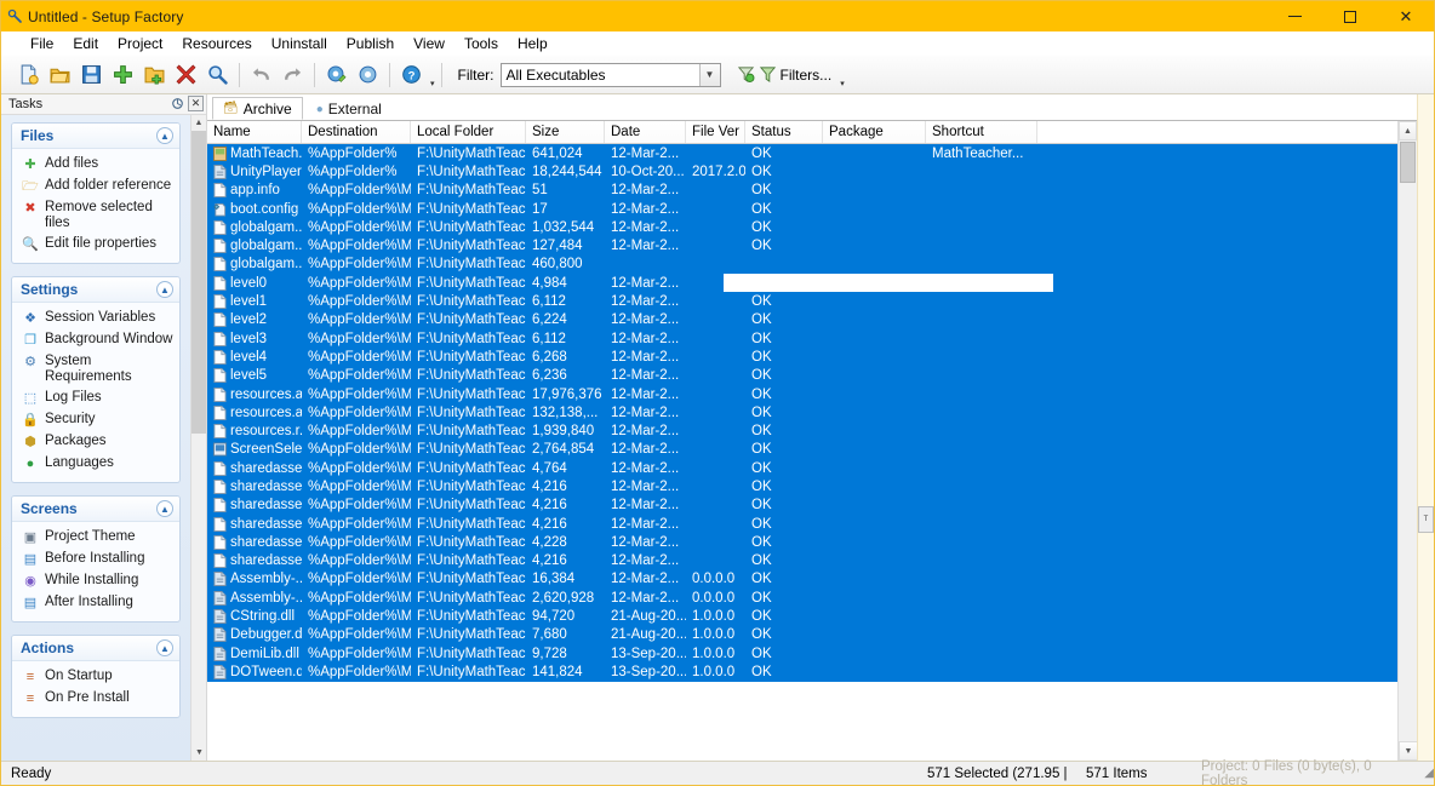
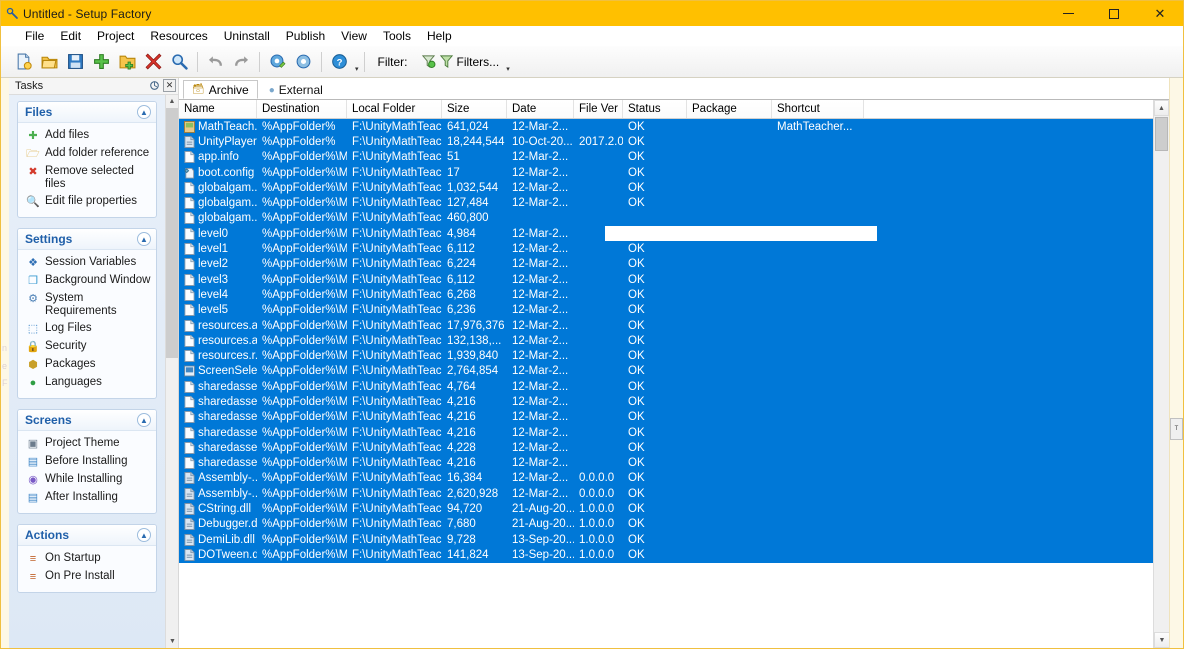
  Untitled - Setup Factory
  ✕
  File
  Edit
  Project
  Resources
  Uninstall
  Publish
  View
  Tools
  Help
  ?
  Filter:
- All Executables
- ▼
  Filters...
+ n
+ e
+ F
  Tasks
  ✕
  Files
  ▲
  ✚
  Add files
  🗁
  Add folder reference
  ✖
  Remove selected files
  🔍
  Edit file properties
  Settings
  ▲
  ❖
  Session Variables
  ❐
  Background Window
  ⚙
  System Requirements
  ⬚
  Log Files
  🔒
  Security
  ⬢
  Packages
  ●
  Languages
  Screens
  ▲
  ▣
  Project Theme
  ▤
  Before Installing
  ◉
  While Installing
  ▤
  After Installing
  Actions
  ▲
  ≡
  On Startup
  ≡
  On Pre Install
  🗃
  Archive
  ●
  External
  Name
  Destination
  Local Folder
  Size
  Date
  File Ver
  Status
  Package
  Shortcut
  MathTeach.
  %AppFolder%
  F:\UnityMathTeac
  641,024
  12-Mar-2...
  OK
  MathTeacher...
  UnityPlayer
  %AppFolder%
  F:\UnityMathTeac
  18,244,544
  10-Oct-20...
  2017.2.0
  OK
  app.info
  %AppFolder%\M
  F:\UnityMathTeac
  51
  12-Mar-2...
  OK
  boot.config
  %AppFolder%\M
  F:\UnityMathTeac
  17
  12-Mar-2...
  OK
  globalgam..
  %AppFolder%\M
  F:\UnityMathTeac
  1,032,544
  12-Mar-2...
  OK
  globalgam..
  %AppFolder%\M
  F:\UnityMathTeac
  127,484
  12-Mar-2...
  OK
  globalgam..
  %AppFolder%\M
  F:\UnityMathTeac
  460,800
  level0
  %AppFolder%\M
  F:\UnityMathTeac
  4,984
  12-Mar-2...
  level1
  %AppFolder%\M
  F:\UnityMathTeac
  6,112
  12-Mar-2...
  OK
  level2
  %AppFolder%\M
  F:\UnityMathTeac
  6,224
  12-Mar-2...
  OK
  level3
  %AppFolder%\M
  F:\UnityMathTeac
  6,112
  12-Mar-2...
  OK
  level4
  %AppFolder%\M
  F:\UnityMathTeac
  6,268
  12-Mar-2...
  OK
  level5
  %AppFolder%\M
  F:\UnityMathTeac
  6,236
  12-Mar-2...
  OK
  resources.a
  %AppFolder%\M
  F:\UnityMathTeac
  17,976,376
  12-Mar-2...
  OK
  resources.a
  %AppFolder%\M
  F:\UnityMathTeac
  132,138,...
  12-Mar-2...
  OK
  resources.r.
  %AppFolder%\M
  F:\UnityMathTeac
  1,939,840
  12-Mar-2...
  OK
  ScreenSele
  %AppFolder%\M
  F:\UnityMathTeac
  2,764,854
  12-Mar-2...
  OK
  sharedasse
  %AppFolder%\M
  F:\UnityMathTeac
  4,764
  12-Mar-2...
  OK
  sharedasse
  %AppFolder%\M
  F:\UnityMathTeac
  4,216
  12-Mar-2...
  OK
  sharedasse
  %AppFolder%\M
  F:\UnityMathTeac
  4,216
  12-Mar-2...
  OK
  sharedasse
  %AppFolder%\M
  F:\UnityMathTeac
  4,216
  12-Mar-2...
  OK
  sharedasse
  %AppFolder%\M
  F:\UnityMathTeac
  4,228
  12-Mar-2...
  OK
  sharedasse
  %AppFolder%\M
  F:\UnityMathTeac
  4,216
  12-Mar-2...
  OK
  Assembly-..
  %AppFolder%\M
  F:\UnityMathTeac
  16,384
  12-Mar-2...
  0.0.0.0
  OK
  Assembly-..
  %AppFolder%\M
  F:\UnityMathTeac
  2,620,928
  12-Mar-2...
  0.0.0.0
  OK
  CString.dll
  %AppFolder%\M
  F:\UnityMathTeac
  94,720
  21-Aug-20...
  1.0.0.0
  OK
  Debugger.d
  %AppFolder%\M
  F:\UnityMathTeac
  7,680
  21-Aug-20...
  1.0.0.0
  OK
  DemiLib.dll
  %AppFolder%\M
  F:\UnityMathTeac
  9,728
  13-Sep-20...
  1.0.0.0
  OK
  DOTween.d
  %AppFolder%\M
  F:\UnityMathTeac
  141,824
  13-Sep-20...
  1.0.0.0
  OK
- Ready
- 571 Selected (271.95 |
- 571 Items
- Project: 0 Files (0 byte(s), 0 Folders
- ◢
